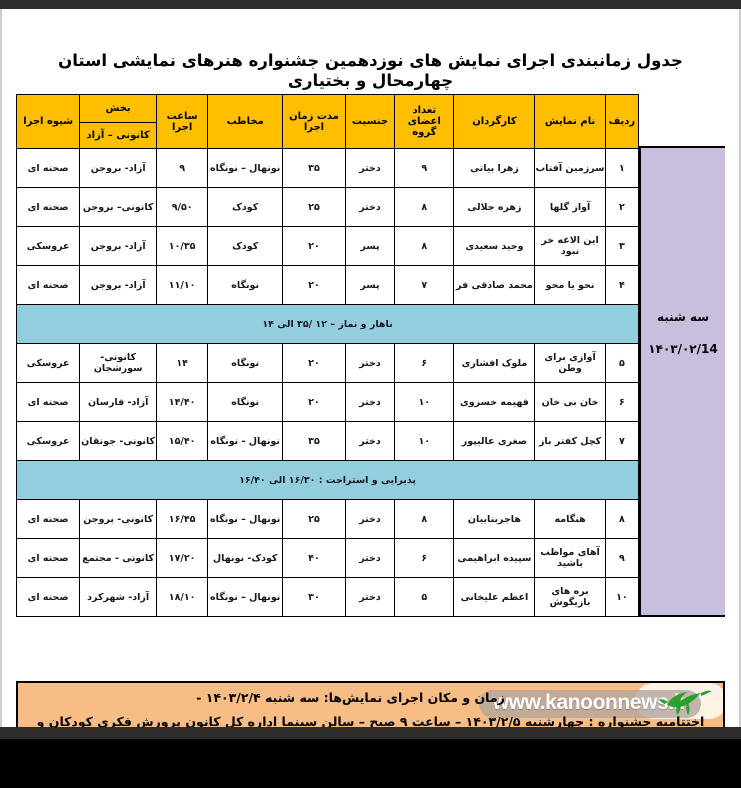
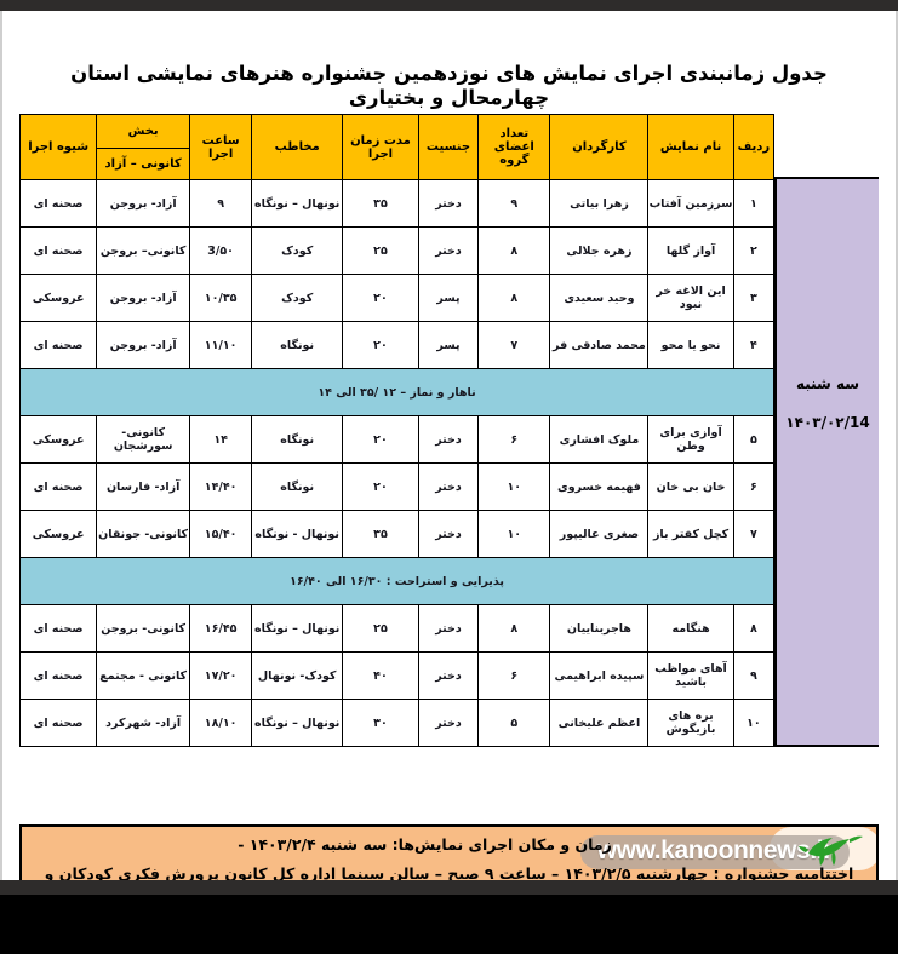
  جدول زمانبندی اجرای نمایش های نوزدهمین جشنواره هنرهای نمایشی استان چهارمحال و بختیاری
  سه شنبه
  ۱۴۰۳/۰۲/14
  ردیف	نام نمایش	کارگردان	تعداد اعضای گروه	جنسیت	مدت زمان اجرا	مخاطب	ساعت اجرا	بخش	شیوه اجرا
  کانونی – آزاد
  ۱	سرزمین آفتاب	زهرا بیاتی	۹	دختر	۳۵	نونهال – نونگاه	۹	آزاد- بروجن	صحنه ای
- ۲	آواز گلها	زهره جلالی	۸	دختر	۲۵	کودک	۹/۵۰	کانونی– بروجن	صحنه ای
+ ۲	آواز گلها	زهره جلالی	۸	دختر	۲۵	کودک	3/۵۰	کانونی– بروجن	صحنه ای
  ۳	این الاغه خر نبود	وحید سعیدی	۸	پسر	۲۰	کودک	۱۰/۳۵	آزاد- بروجن	عروسکی
  ۴	نحو یا محو	محمد صادقی فر	۷	پسر	۲۰	نونگاه	۱۱/۱۰	آزاد- بروجن	صحنه ای
  ناهار و نماز – ۱۲ /۳۵ الی ۱۴
  ۵	آوازی برای وطن	ملوک افشاری	۶	دختر	۲۰	نونگاه	۱۴	کانونی- سورشجان	عروسکی
  ۶	خان بی خان	فهیمه خسروی	۱۰	دختر	۲۰	نونگاه	۱۴/۴۰	آزاد- فارسان	صحنه ای
  ۷	کچل کفتر باز	صغری عالیپور	۱۰	دختر	۳۵	نونهال - نونگاه	۱۵/۴۰	کانونی- جونقان	عروسکی
  پذیرایی و استراحت : ۱۶/۳۰ الی ۱۶/۴۰
  ۸	هنگامه	هاجربناییان	۸	دختر	۲۵	نونهال – نونگاه	۱۶/۴۵	کانونی- بروجن	صحنه ای
  ۹	آهای مواظب باشید	سپیده ابراهیمی	۶	دختر	۴۰	کودک- نونهال	۱۷/۲۰	کانونی - مجتمع	صحنه ای
  ۱۰	بره های بازیگوش	اعظم علیخانی	۵	دختر	۳۰	نونهال – نونگاه	۱۸/۱۰	آزاد- شهرکرد	صحنه ای
  www.kanoonnew
  زمان و مکان اجرای نمایش‌ها: سه شنبه ۱۴۰۳/۲/۴ -
  اختتامیه جشنواره : چهارشنبه ۱۴۰۳/۲/۵ – ساعت ۹ صبح – سالن سینما اداره کل کانون پرورش فکری کودکان و
